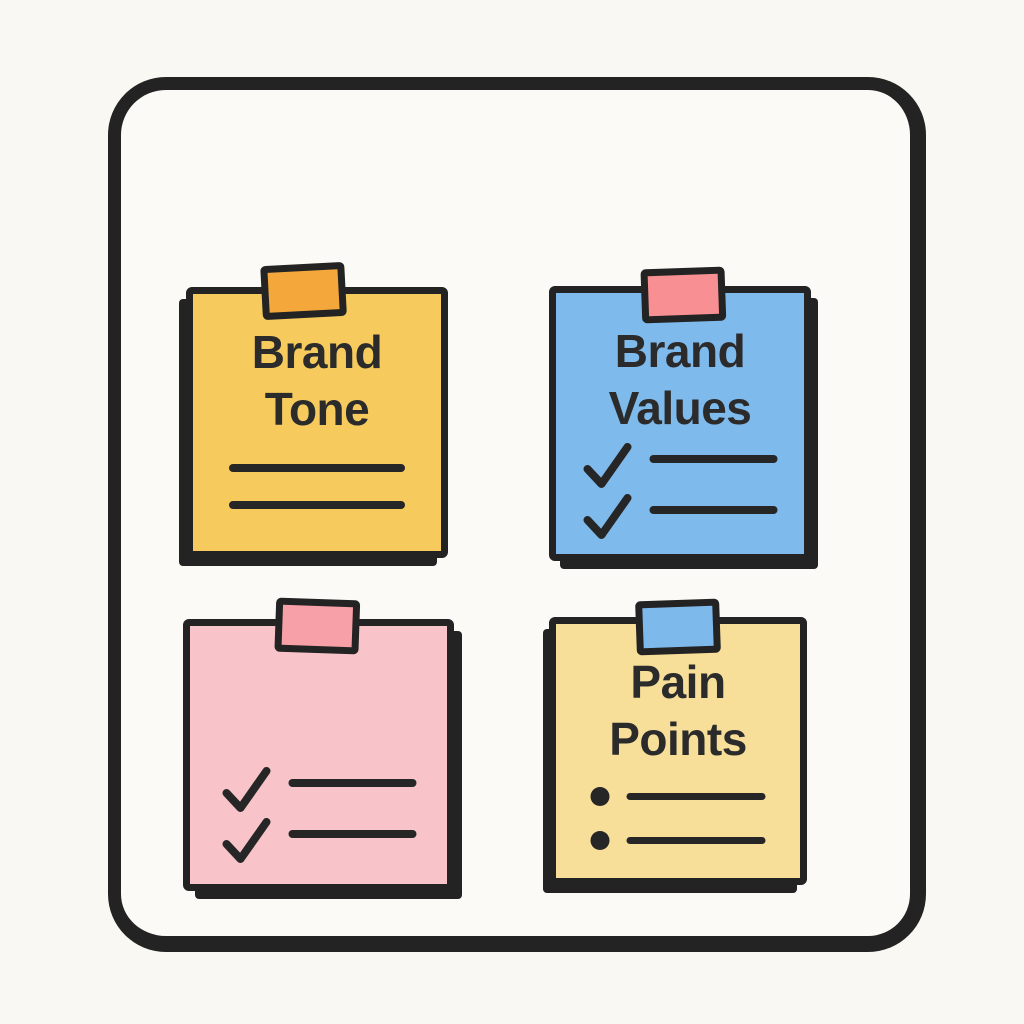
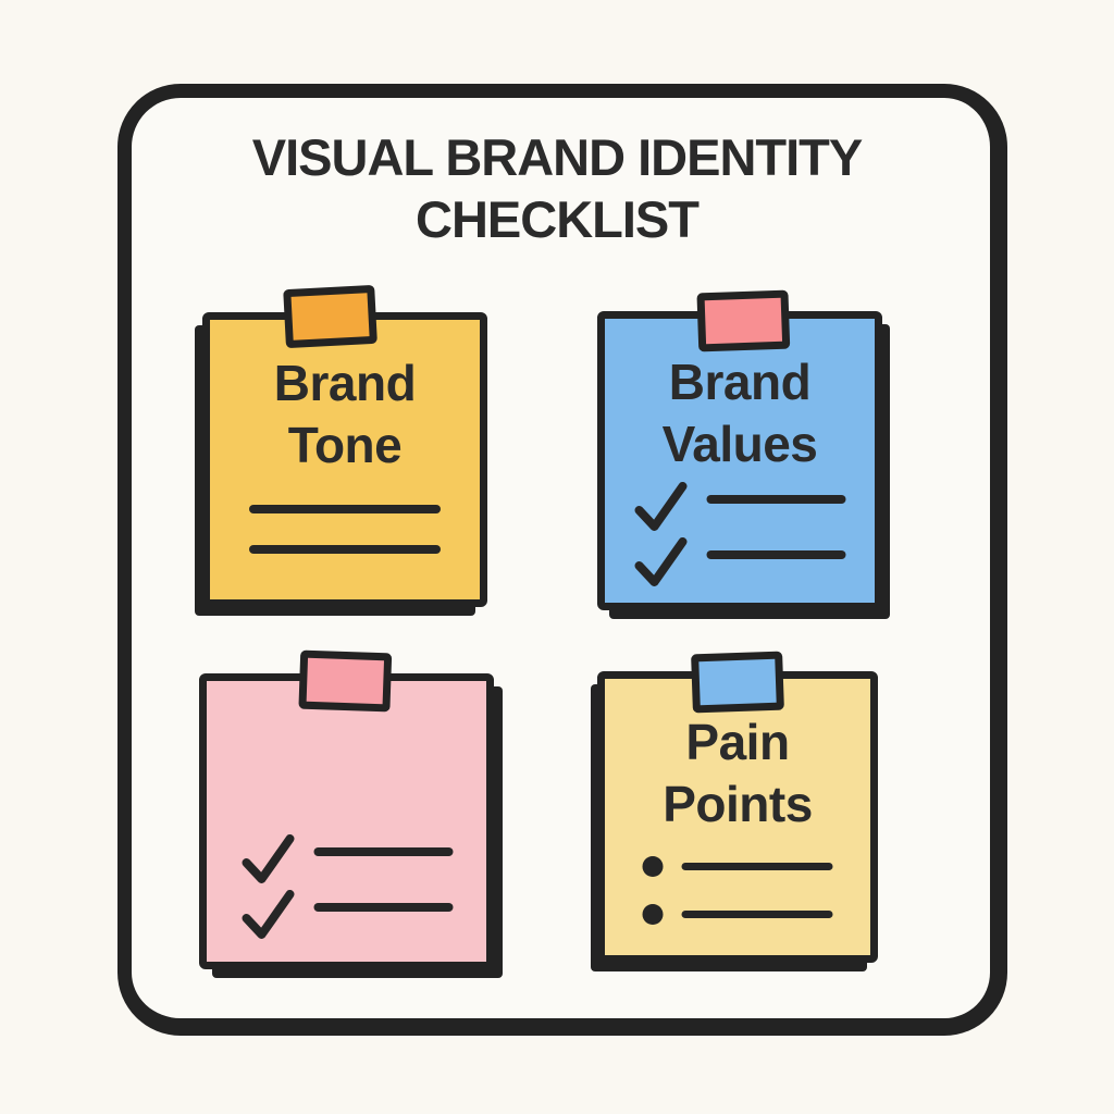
+ VISUAL BRAND IDENTITY
+ CHECKLIST
  Brand
  Tone
  Brand
  Values
  Pain
  Points
